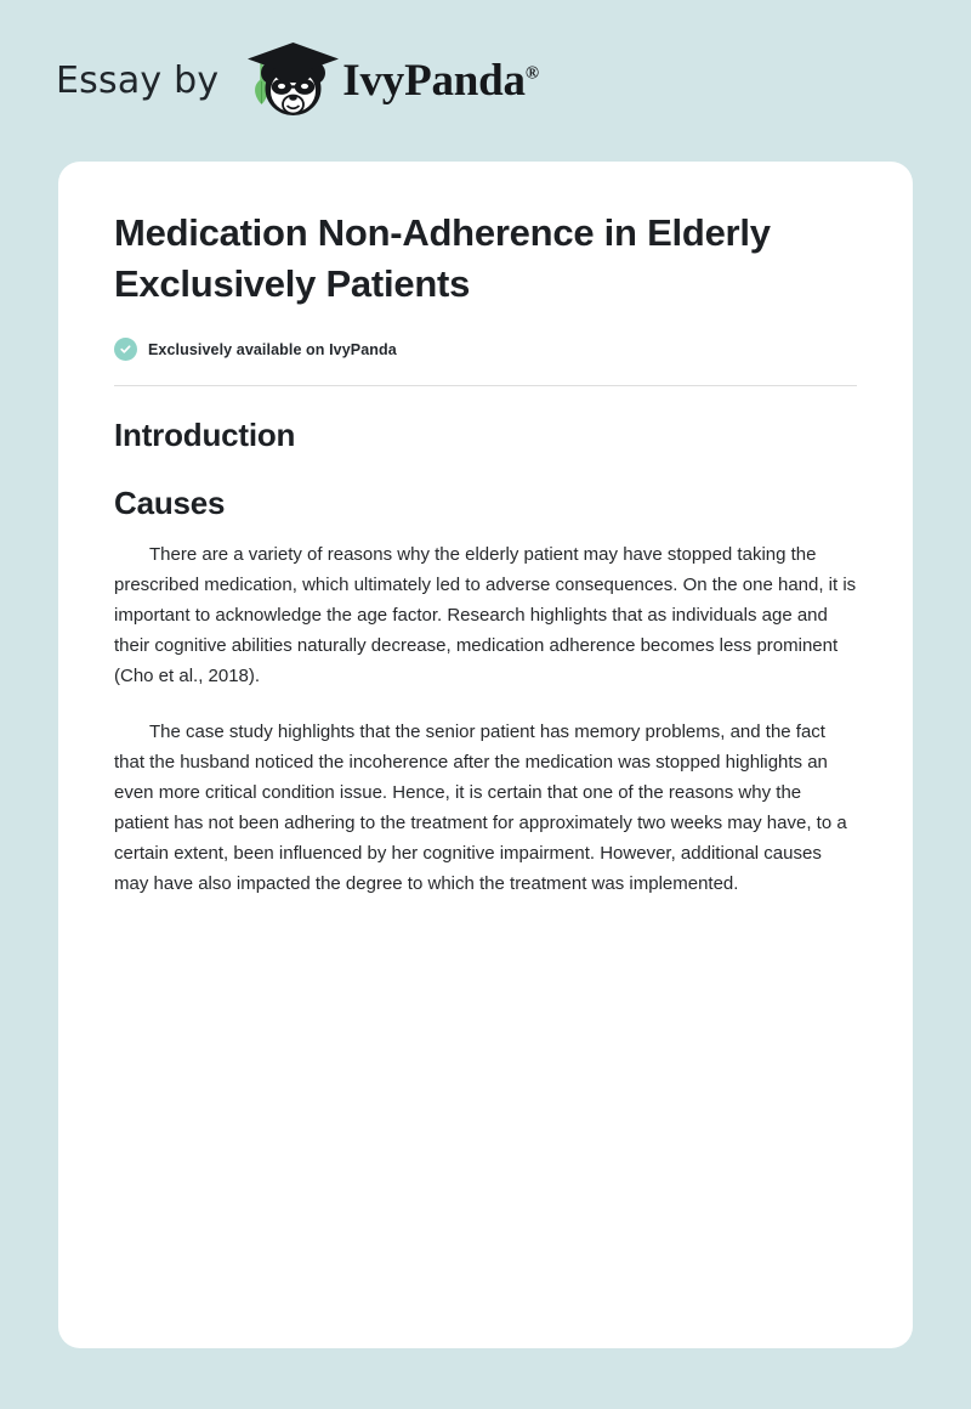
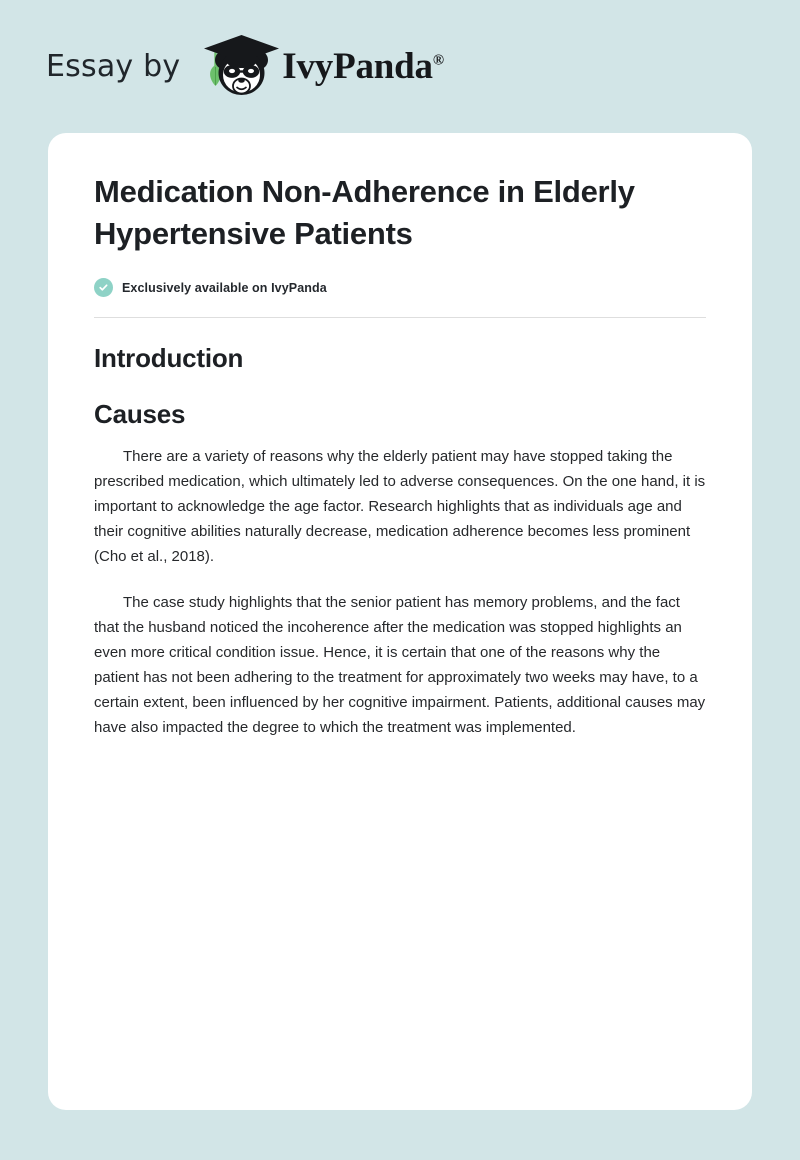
  Essay by
  IvyPanda®
- Medication Non-Adherence in Elderly Exclusively Patients
+ Medication Non-Adherence in Elderly Hypertensive Patients
  Exclusively available on IvyPanda
  Introduction
  Causes
  There are a variety of reasons why the elderly patient may have stopped taking the prescribed medication, which ultimately led to adverse consequences. On the one hand, it is important to acknowledge the age factor. Research highlights that as individuals age and their cognitive abilities naturally decrease, medication adherence becomes less prominent (Cho et al., 2018).
- The case study highlights that the senior patient has memory problems, and the fact that the husband noticed the incoherence after the medication was stopped highlights an even more critical condition issue. Hence, it is certain that one of the reasons why the patient has not been adhering to the treatment for approximately two weeks may have, to a certain extent, been influenced by her cognitive impairment. However, additional causes may have also impacted the degree to which the treatment was implemented.
+ The case study highlights that the senior patient has memory problems, and the fact that the husband noticed the incoherence after the medication was stopped highlights an even more critical condition issue. Hence, it is certain that one of the reasons why the patient has not been adhering to the treatment for approximately two weeks may have, to a certain extent, been influenced by her cognitive impairment. Patients, additional causes may have also impacted the degree to which the treatment was implemented.
